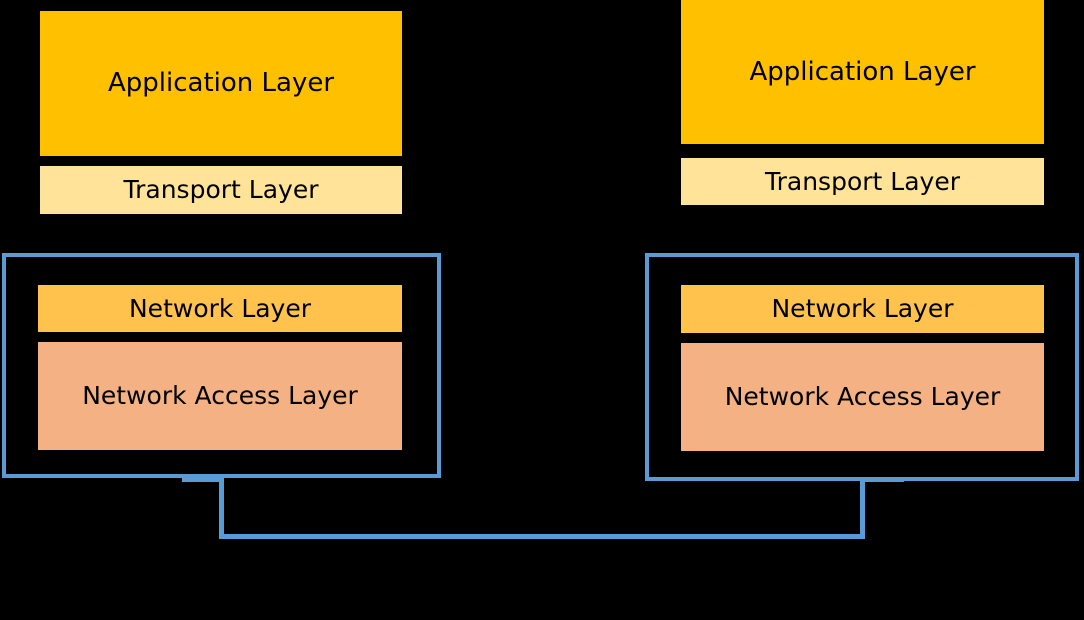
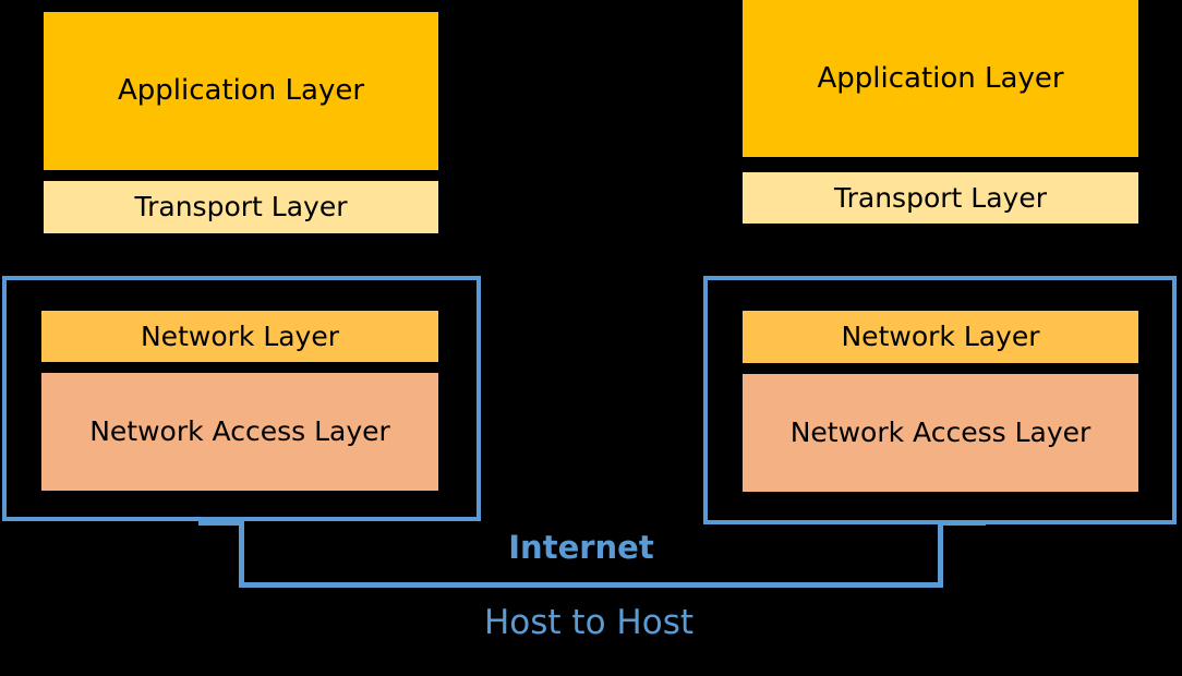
  Application Layer
  Transport Layer
  Network Layer
  Network Access Layer
  Application Layer
  Transport Layer
  Network Layer
  Network Access Layer
+ Internet
+ Host to Host
